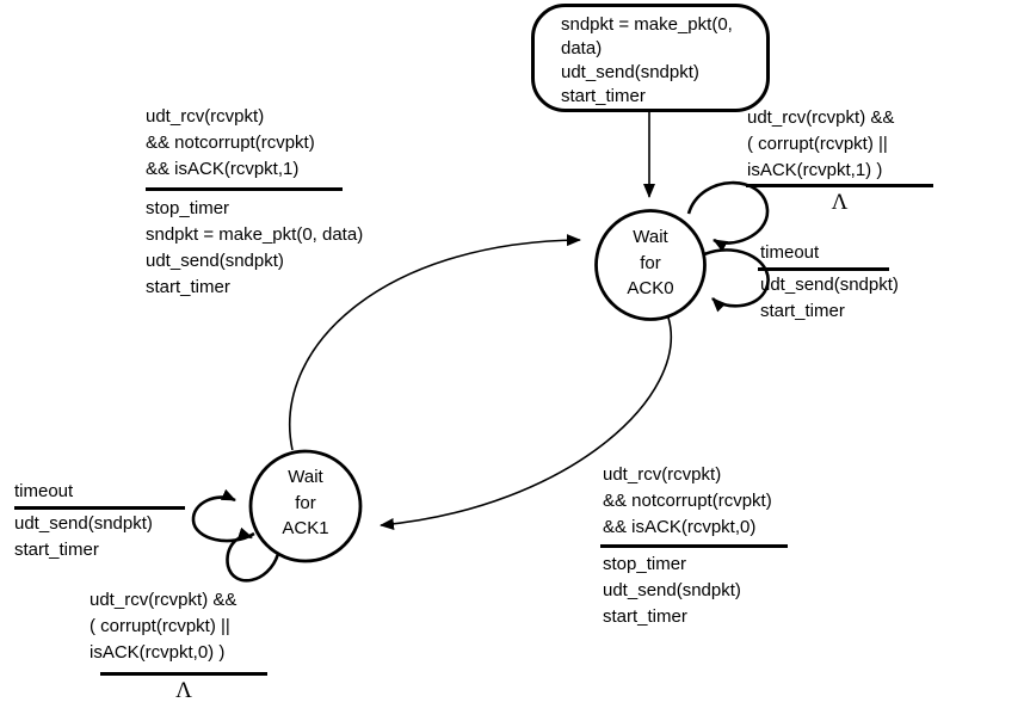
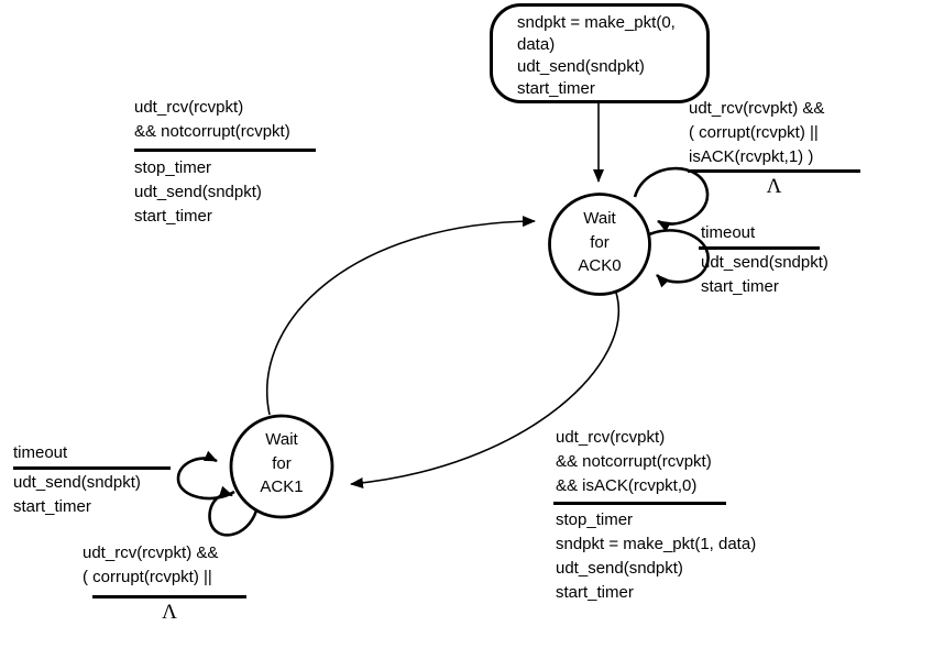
  sndpkt = make_pkt(0,
  data)
  udt_send(sndpkt)
  start_timer
  Wait
  for
  ACK0
  Wait
  for
  ACK1
  udt_rcv(rcvpkt)
  && notcorrupt(rcvpkt)
- && isACK(rcvpkt,1)
  stop_timer
- sndpkt = make_pkt(0, data)
  udt_send(sndpkt)
  start_timer
  udt_rcv(rcvpkt) &&
  ( corrupt(rcvpkt) ||
  isACK(rcvpkt,1) )
  Λ
  timeout
  udt_send(sndpkt)
  start_timer
  udt_rcv(rcvpkt)
  && notcorrupt(rcvpkt)
  && isACK(rcvpkt,0)
  stop_timer
+ sndpkt = make_pkt(1, data)
  udt_send(sndpkt)
  start_timer
  timeout
  udt_send(sndpkt)
  start_timer
  udt_rcv(rcvpkt) &&
  ( corrupt(rcvpkt) ||
- isACK(rcvpkt,0) )
  Λ
